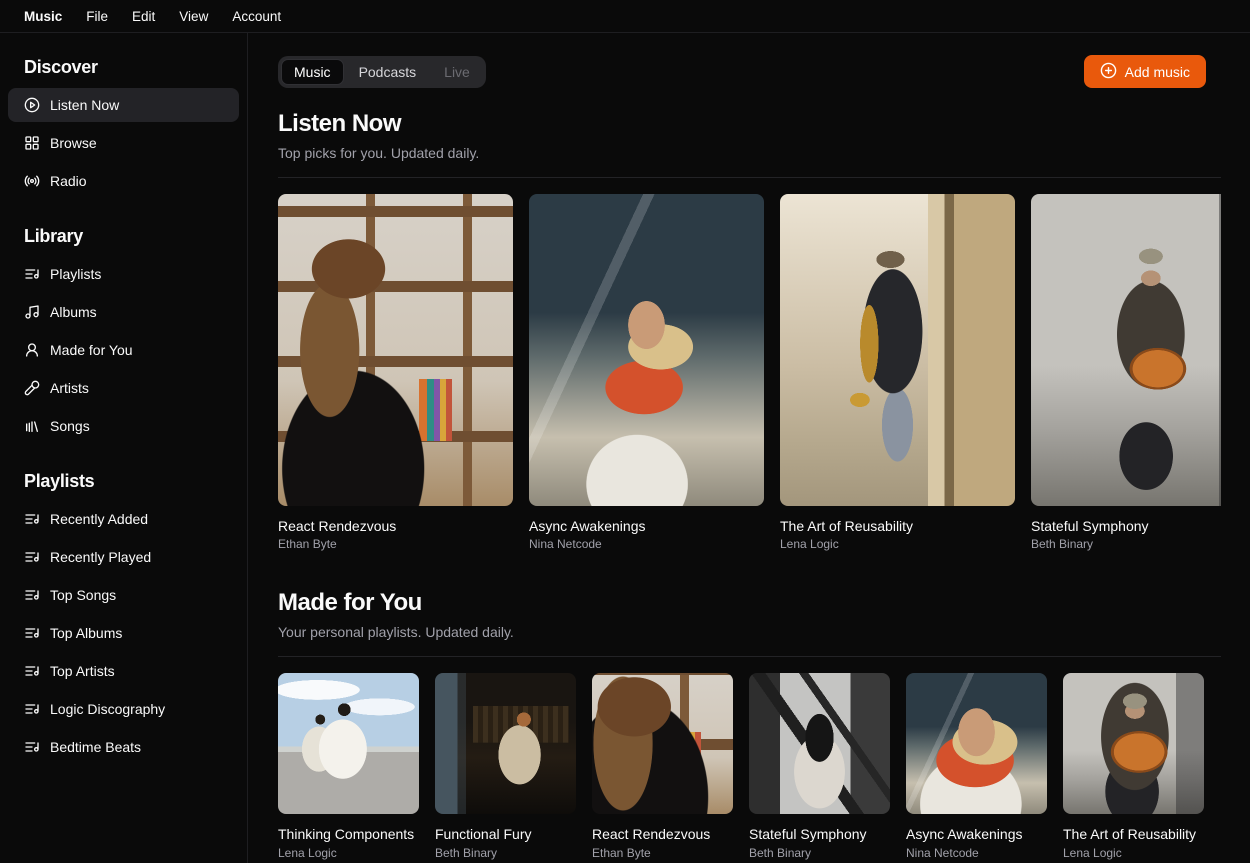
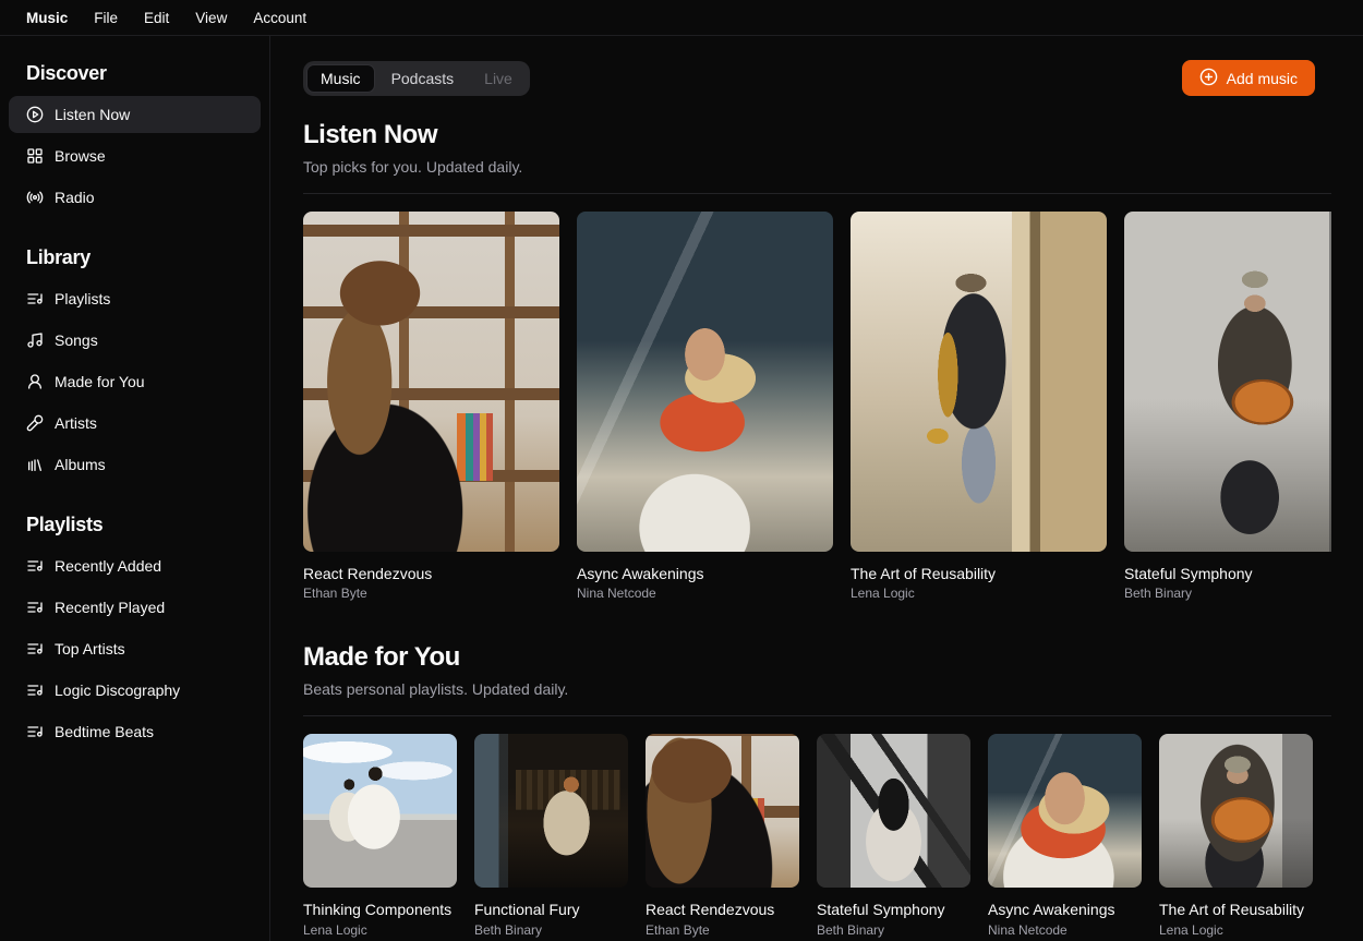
  Music
  File
  Edit
  View
  Account
  Discover
  Listen Now
  Browse
  Radio
  Library
  Playlists
- Albums
+ Songs
  Made for You
  Artists
- Songs
+ Albums
  Playlists
  Recently Added
  Recently Played
- Top Songs
- Top Albums
  Top Artists
  Logic Discography
  Bedtime Beats
  Music
  Podcasts
  Live
  Add music
  Listen Now
  Top picks for you. Updated daily.
  React Rendezvous
  Ethan Byte
  Async Awakenings
  Nina Netcode
  The Art of Reusability
  Lena Logic
  Stateful Symphony
  Beth Binary
  Made for You
- Your personal playlists. Updated daily.
+ Beats personal playlists. Updated daily.
  Thinking Components
  Lena Logic
  Functional Fury
  Beth Binary
  React Rendezvous
  Ethan Byte
  Stateful Symphony
  Beth Binary
  Async Awakenings
  Nina Netcode
  The Art of Reusability
  Lena Logic
